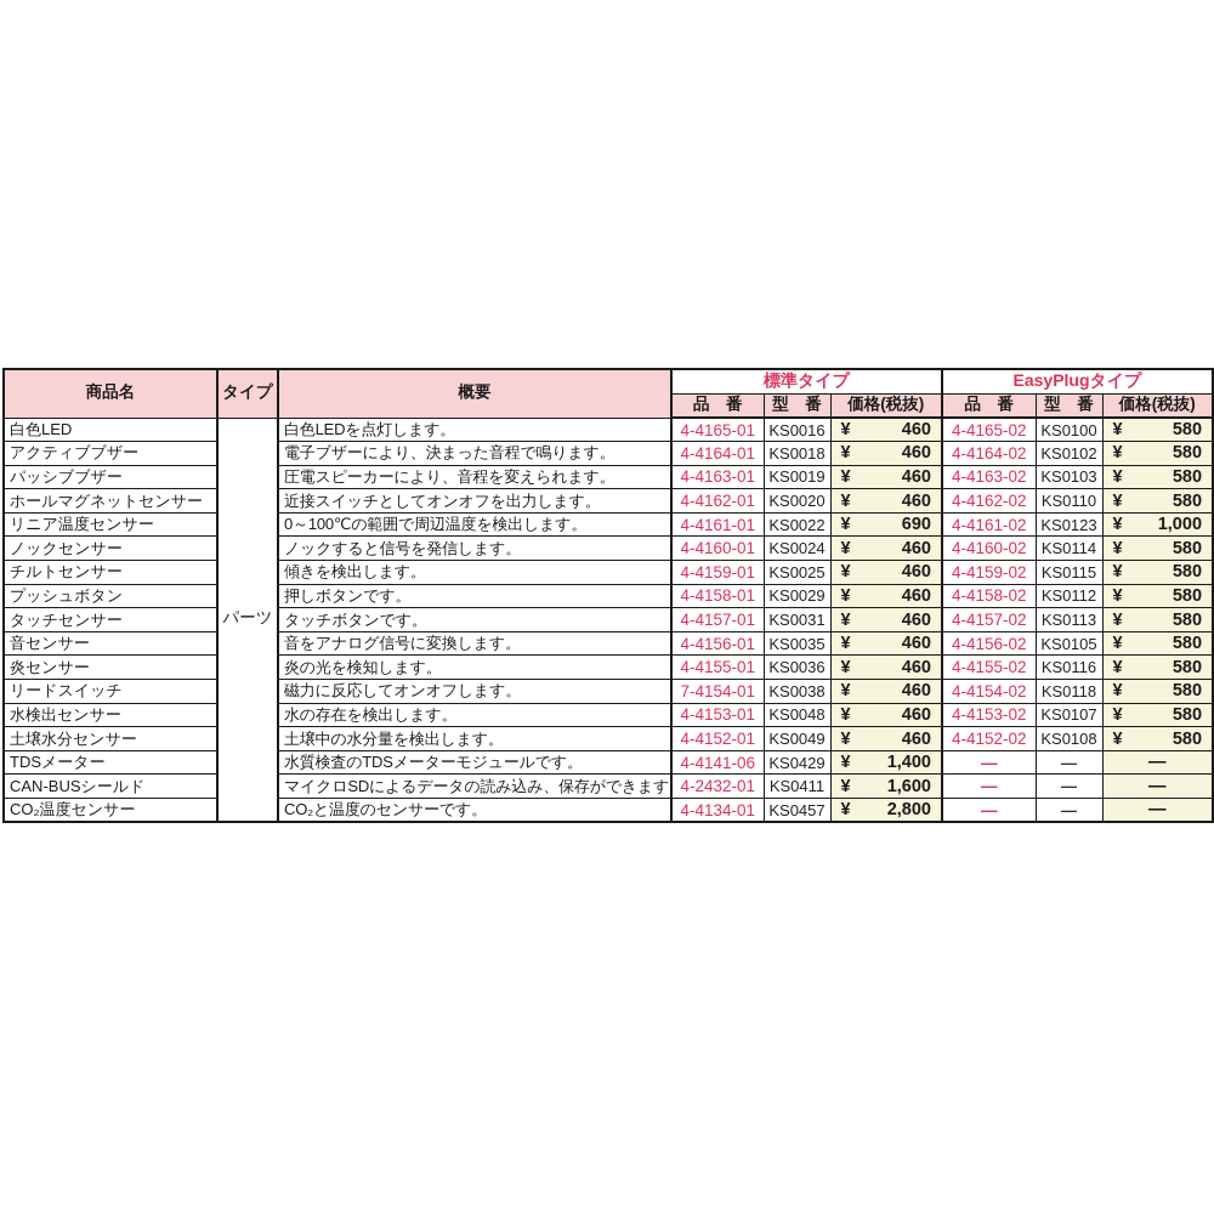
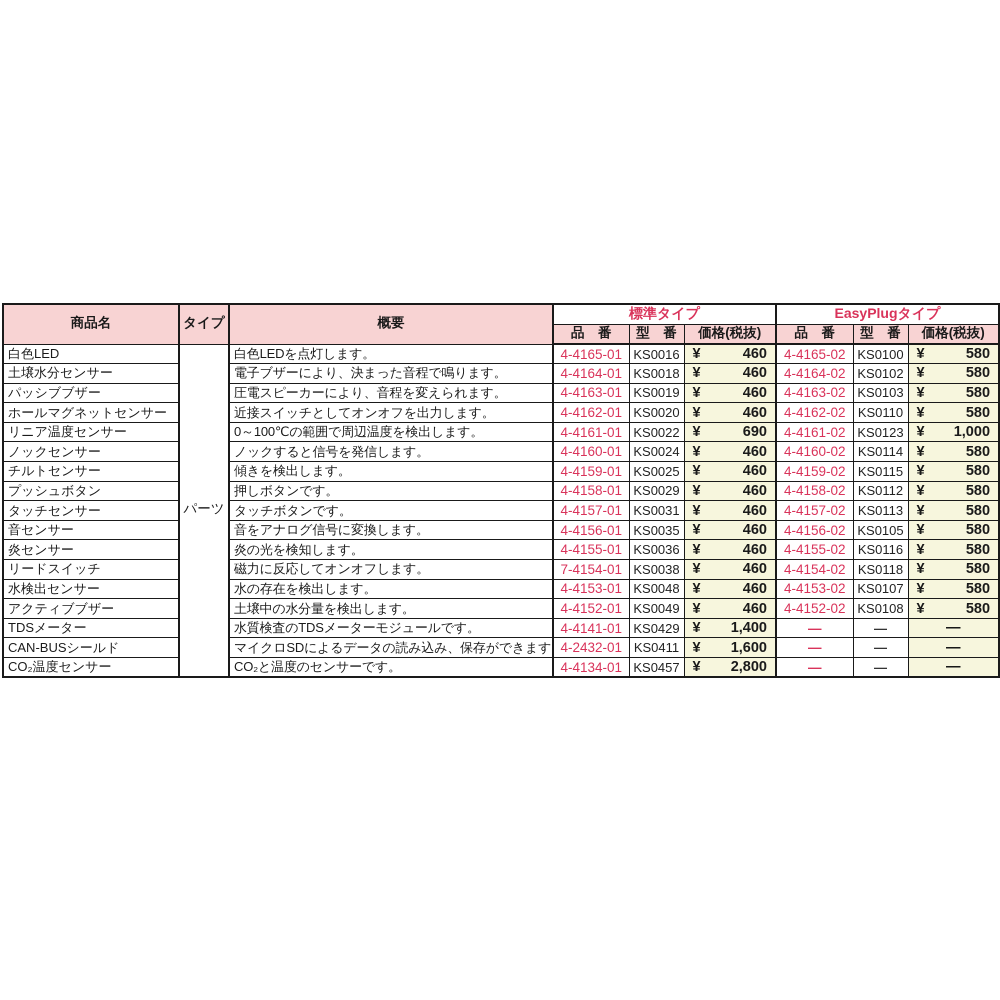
  商品名	タイプ	概要	標準タイプ	EasyPlugタイプ
  品 番	型 番	価格(税抜)	品 番	型 番	価格(税抜)
  白色LED	パーツ	白色LEDを点灯します。	4-4165-01	KS0016	¥ 460	4-4165-02	KS0100	¥ 580
- アクティブブザー	電子ブザーにより、決まった音程で鳴ります。	4-4164-01	KS0018	¥ 460	4-4164-02	KS0102	¥ 580
+ 土壌水分センサー	電子ブザーにより、決まった音程で鳴ります。	4-4164-01	KS0018	¥ 460	4-4164-02	KS0102	¥ 580
  パッシブブザー	圧電スピーカーにより、音程を変えられます。	4-4163-01	KS0019	¥ 460	4-4163-02	KS0103	¥ 580
  ホールマグネットセンサー	近接スイッチとしてオンオフを出力します。	4-4162-01	KS0020	¥ 460	4-4162-02	KS0110	¥ 580
  リニア温度センサー	0～100℃の範囲で周辺温度を検出します。	4-4161-01	KS0022	¥ 690	4-4161-02	KS0123	¥ 1,000
  ノックセンサー	ノックすると信号を発信します。	4-4160-01	KS0024	¥ 460	4-4160-02	KS0114	¥ 580
  チルトセンサー	傾きを検出します。	4-4159-01	KS0025	¥ 460	4-4159-02	KS0115	¥ 580
  プッシュボタン	押しボタンです。	4-4158-01	KS0029	¥ 460	4-4158-02	KS0112	¥ 580
  タッチセンサー	タッチボタンです。	4-4157-01	KS0031	¥ 460	4-4157-02	KS0113	¥ 580
  音センサー	音をアナログ信号に変換します。	4-4156-01	KS0035	¥ 460	4-4156-02	KS0105	¥ 580
  炎センサー	炎の光を検知します。	4-4155-01	KS0036	¥ 460	4-4155-02	KS0116	¥ 580
  リードスイッチ	磁力に反応してオンオフします。	7-4154-01	KS0038	¥ 460	4-4154-02	KS0118	¥ 580
  水検出センサー	水の存在を検出します。	4-4153-01	KS0048	¥ 460	4-4153-02	KS0107	¥ 580
- 土壌水分センサー	土壌中の水分量を検出します。	4-4152-01	KS0049	¥ 460	4-4152-02	KS0108	¥ 580
+ アクティブブザー	土壌中の水分量を検出します。	4-4152-01	KS0049	¥ 460	4-4152-02	KS0108	¥ 580
- TDSメーター	水質検査のTDSメーターモジュールです。	4-4141-06	KS0429	¥ 1,400	—	—	—
+ TDSメーター	水質検査のTDSメーターモジュールです。	4-4141-01	KS0429	¥ 1,400	—	—	—
  CAN-BUSシールド	マイクロSDによるデータの読み込み、保存ができます	4-2432-01	KS0411	¥ 1,600	—	—	—
  CO₂温度センサー	CO₂と温度のセンサーです。	4-4134-01	KS0457	¥ 2,800	—	—	—
